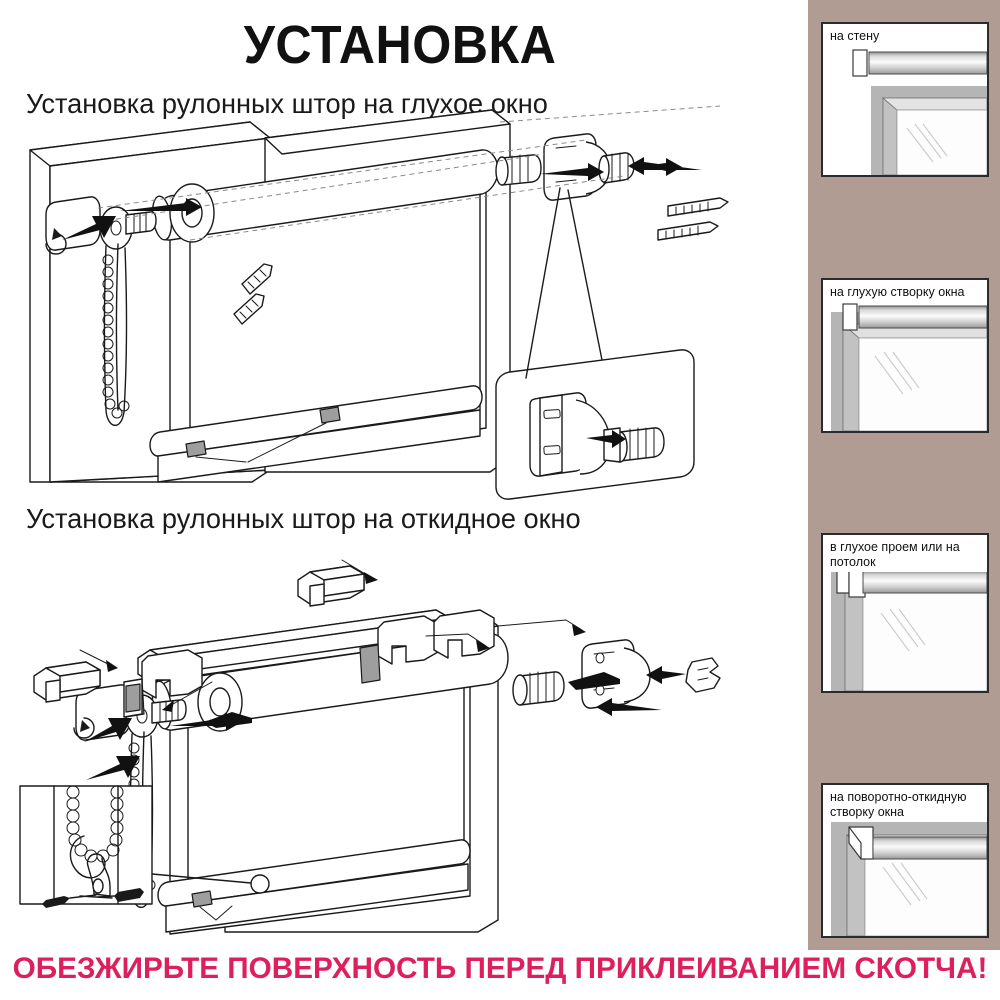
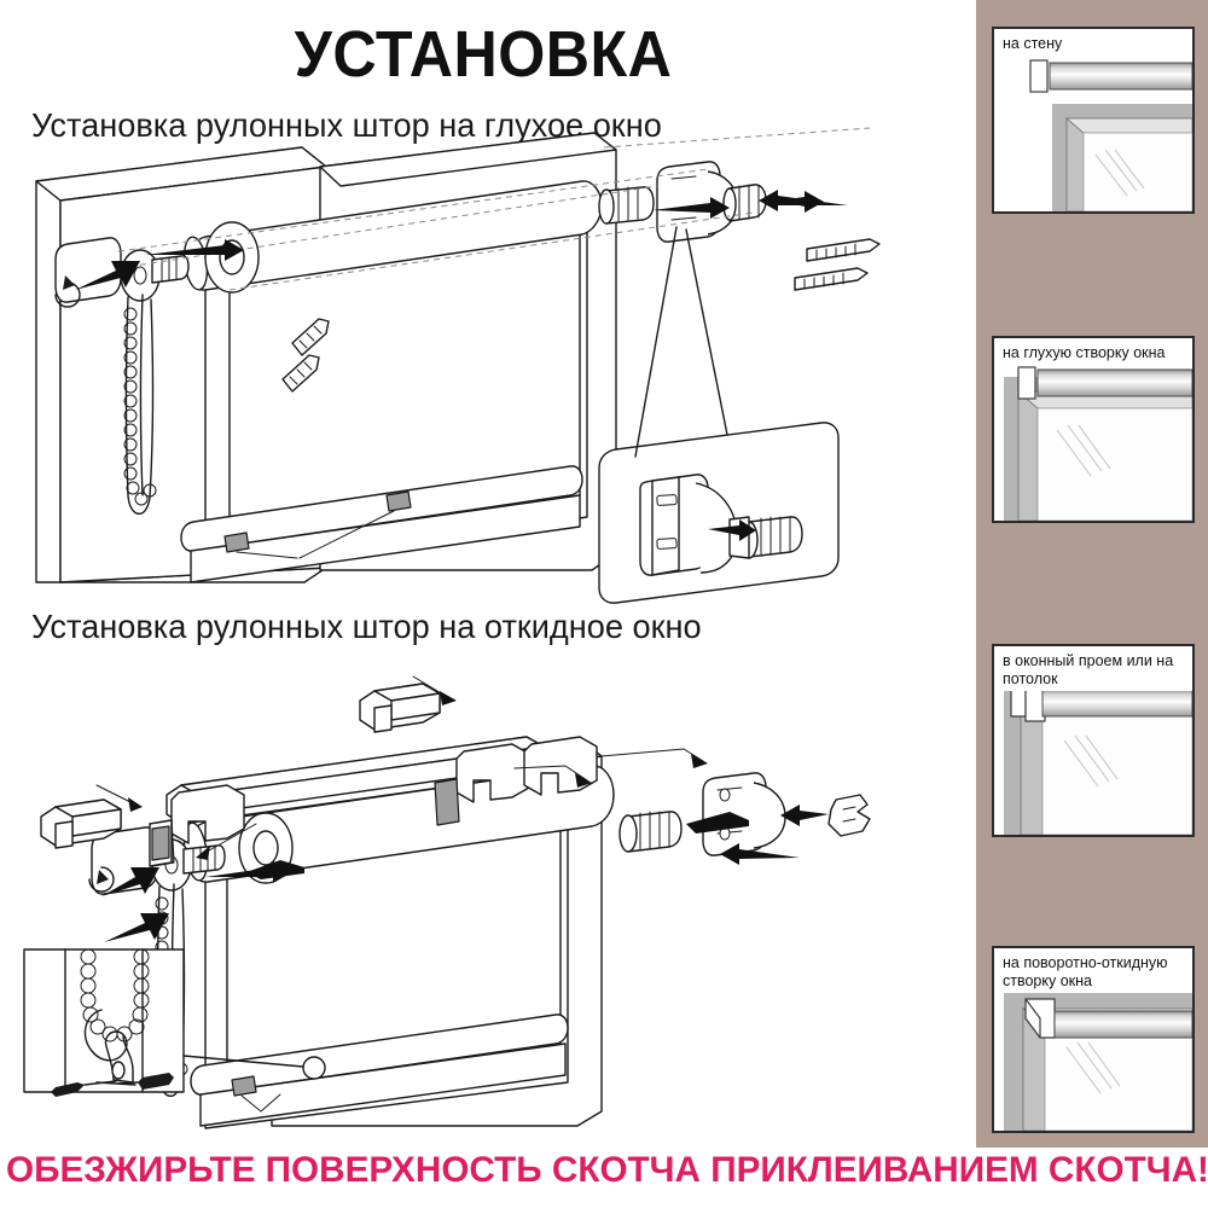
  УСТАНОВКА
  Установка рулонных штор на глухое окно
  Установка рулонных штор на откидное окно
- ОБЕЗЖИРЬТЕ ПОВЕРХНОСТЬ ПЕРЕД ПРИКЛЕИВАНИЕМ СКОТЧА!
+ ОБЕЗЖИРЬТЕ ПОВЕРХНОСТЬ СКОТЧА ПРИКЛЕИВАНИЕМ СКОТЧА!
  на стену
  на глухую створку окна
- в глухое проем или на потолок
+ в оконный проем или на потолок
  на поворотно-откидную створку окна
